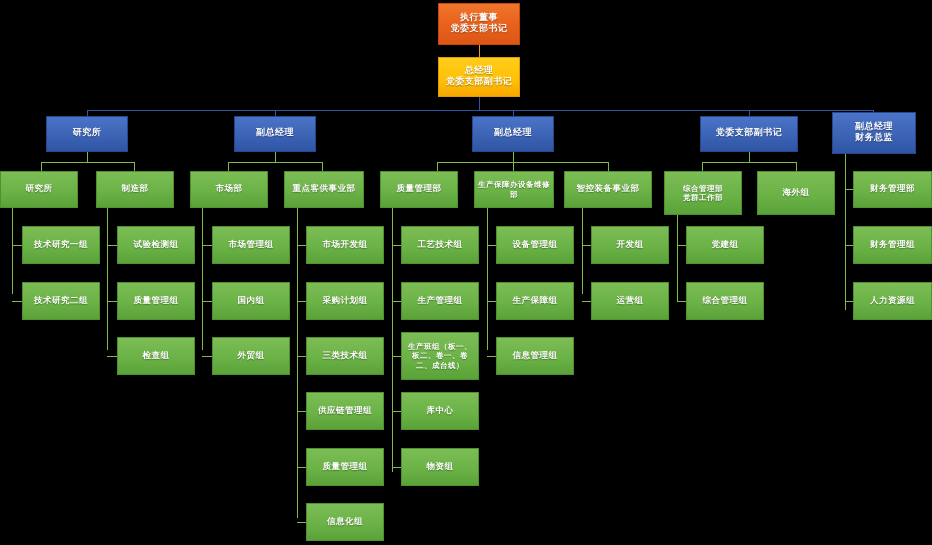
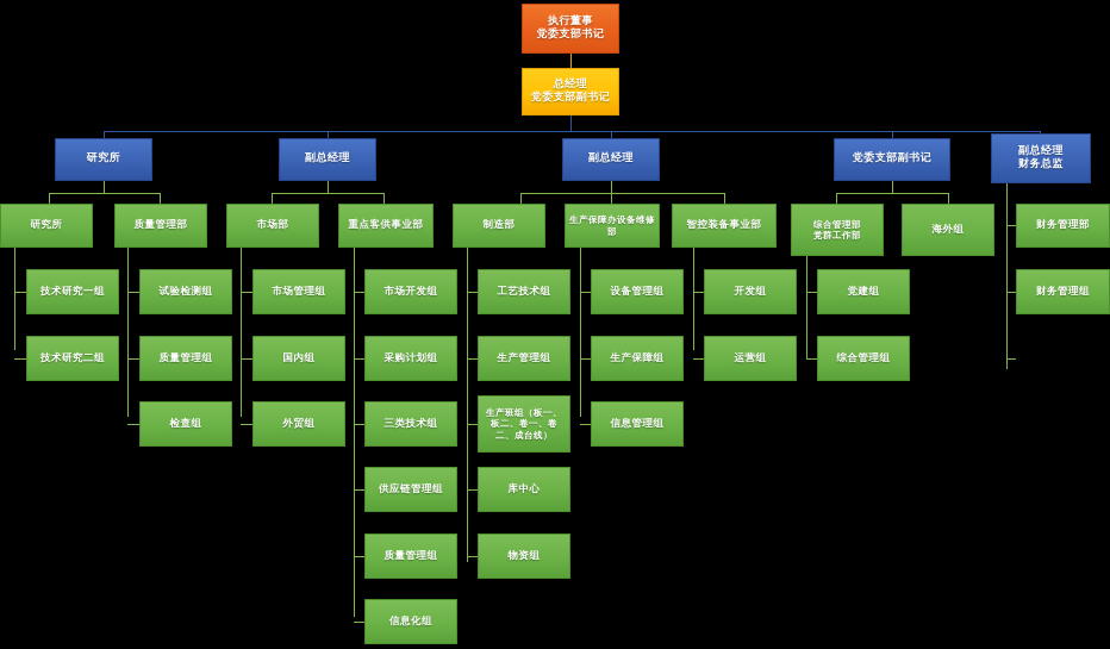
  执行董事
  党委支部书记
  总经理
  党委支部副书记
  研究所
  副总经理
  副总经理
  党委支部副书记
  副总经理
  财务总监
  研究所
- 制造部
+ 质量管理部
  市场部
  重点客供事业部
- 质量管理部
+ 制造部
  生产保障办设备维修部
  智控装备事业部
  综合管理部
  党群工作部
  海外组
  财务管理部
  技术研究一组
  技术研究二组
  试验检测组
  质量管理组
  检查组
  市场管理组
  国内组
  外贸组
  市场开发组
  采购计划组
  三类技术组
  供应链管理组
  质量管理组
  信息化组
  工艺技术组
  生产管理组
  生产班组（板一、板二、卷一、卷二、成台线）
  库中心
  物资组
  设备管理组
  生产保障组
  信息管理组
  开发组
  运营组
  党建组
  综合管理组
  财务管理组
- 人力资源组
